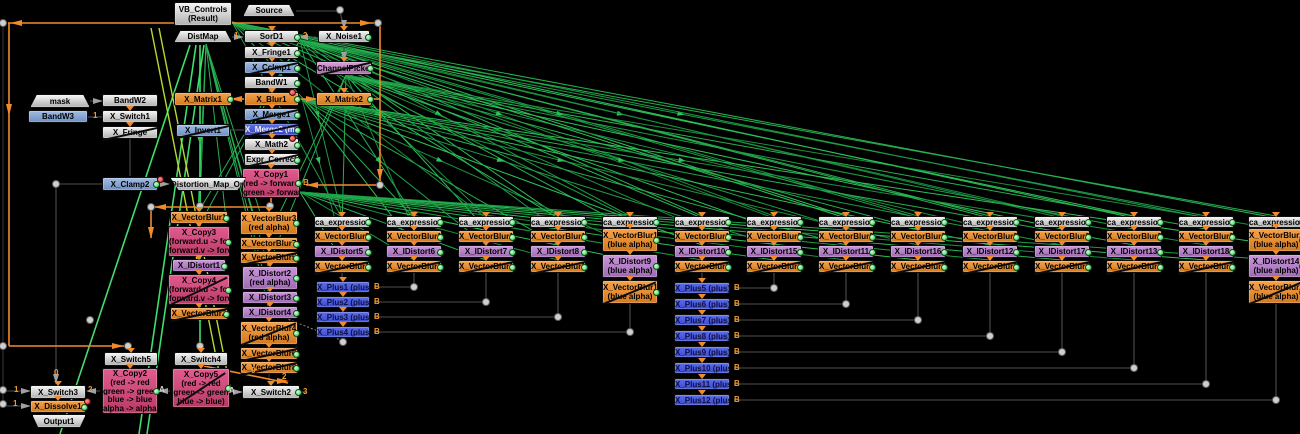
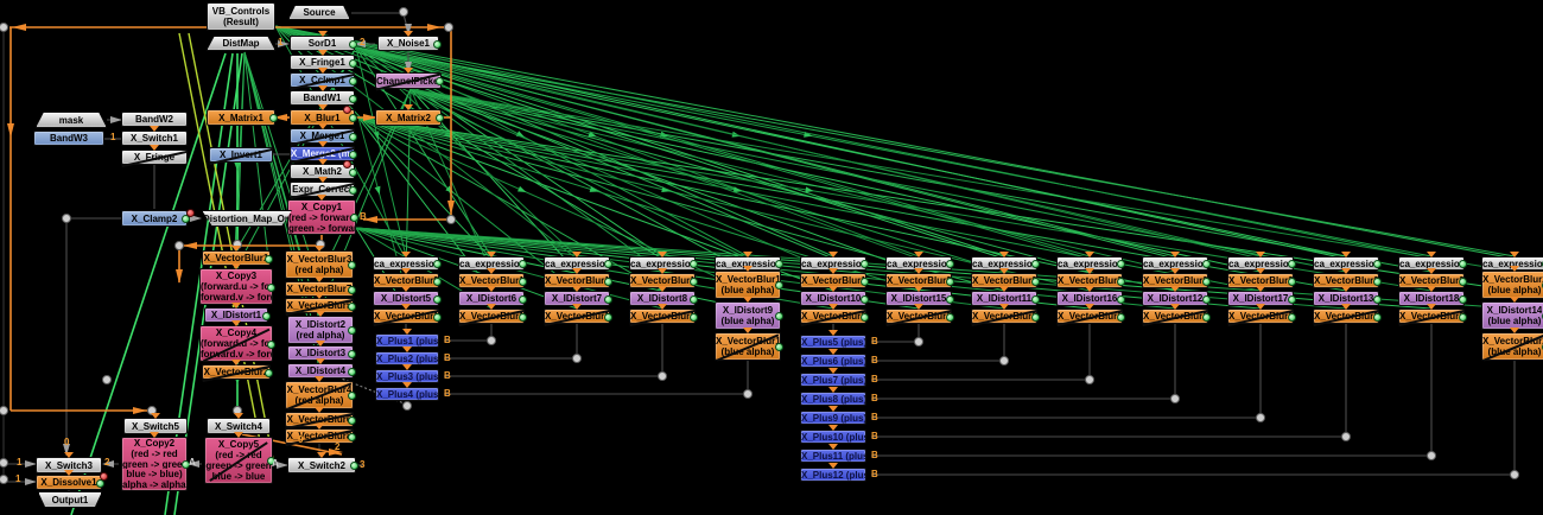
  VB_Controls
  (Result)
  Source
  DistMap
  SorD1
  X_Noise1
  X_Fringe1
  X_Cclmp1
  ChannelPick
  BandW1
  X_Matrix1
  X_Blur1
  X_Matrix2
  X_Merge1
  X_Merge2 (m
  X_Math2
  Expr_Correc
  X_Copy1
  (red -> forwar
  green -> forwa
  mask
  BandW2
  BandW3
  X_Switch1
  X_Fringe
  X_Invert1
  X_Clamp2
  istortion_Map_O
  X_VectorBlur
  X_Copy3
  X_IDistort1
  X_Copy4
  X_VectorBlur
  X_VectorBlur3
  (red alpha)
  X_VectorBlur
  X_VectorBlur
  X_IDistort2
  (red alpha)
  X_IDistort3
  X_IDistort4
  X_VectorBlur4
  (red alpha)
  X_VectorBlur
  X_VectorBlur
  X_Switch2
  X_Switch5
  X_Copy2
  (red -> red
  green -> gree
- blue -> blue
+ blue -> blue)
  alpha -> alpha
  X_Switch4
  X_Copy5
  (red -> red
  green -> green
- blue -> blue)
+ blue -> blue
  X_Switch3
  X_Dissolve1
  Output1
  ca_expressio
  X_VectorBlur
  X_IDistort5
  X_VectorBlur
  ca_expressio
  X_VectorBlur
  X_IDistort6
  X_VectorBlur
  ca_expressio
  X_VectorBlur
  X_IDistort7
  X_VectorBlur
  ca_expressio
  X_VectorBlur
  X_IDistort8
  X_VectorBlur
  ca_expressio
  X_VectorBlur1
  (blue alpha)
  X_IDistort9
  (blue alpha)
  X_VectorBlur1
  (blue alpha)
  ca_expressio
  X_VectorBlur
  X_IDistort10
  X_VectorBlur
  ca_expressio
  X_VectorBlur
  X_IDistort15
  X_VectorBlur
  ca_expressio
  X_VectorBlur
  X_IDistort11
  X_VectorBlur
  ca_expressio
  X_VectorBlur
  X_IDistort16
  X_VectorBlur
  ca_expressio
  X_VectorBlur
  X_IDistort12
  X_VectorBlur
  ca_expressio
  X_VectorBlur
  X_IDistort17
  X_VectorBlur
  ca_expressio
  X_VectorBlur
  X_IDistort13
  X_VectorBlur
  ca_expressio
  X_VectorBlur
  X_IDistort18
  X_VectorBlur
  ca_expressio
  X_VectorBlur
  (blue alpha)
  X_IDistort14
  (blue alpha)
  X_VectorBlur
  (blue alpha)
  X_Plus1 (plus
  X_Plus2 (plus
  X_Plus3 (plus
  X_Plus4 (plus
  X_Plus5 (plus)
  X_Plus6 (plus)
  X_Plus7 (plus)
  X_Plus8 (plus)
  X_Plus9 (plus)
  X_Plus10 (plu
  X_Plus11 (plu
  X_Plus12 (plu
  B
  B
  B
  B
  B
  B
  B
  B
  B
  B
  B
  B
  1
  2
  1
  B
  0
  2
  A
  3
  2
  A
  1
  1
  0
